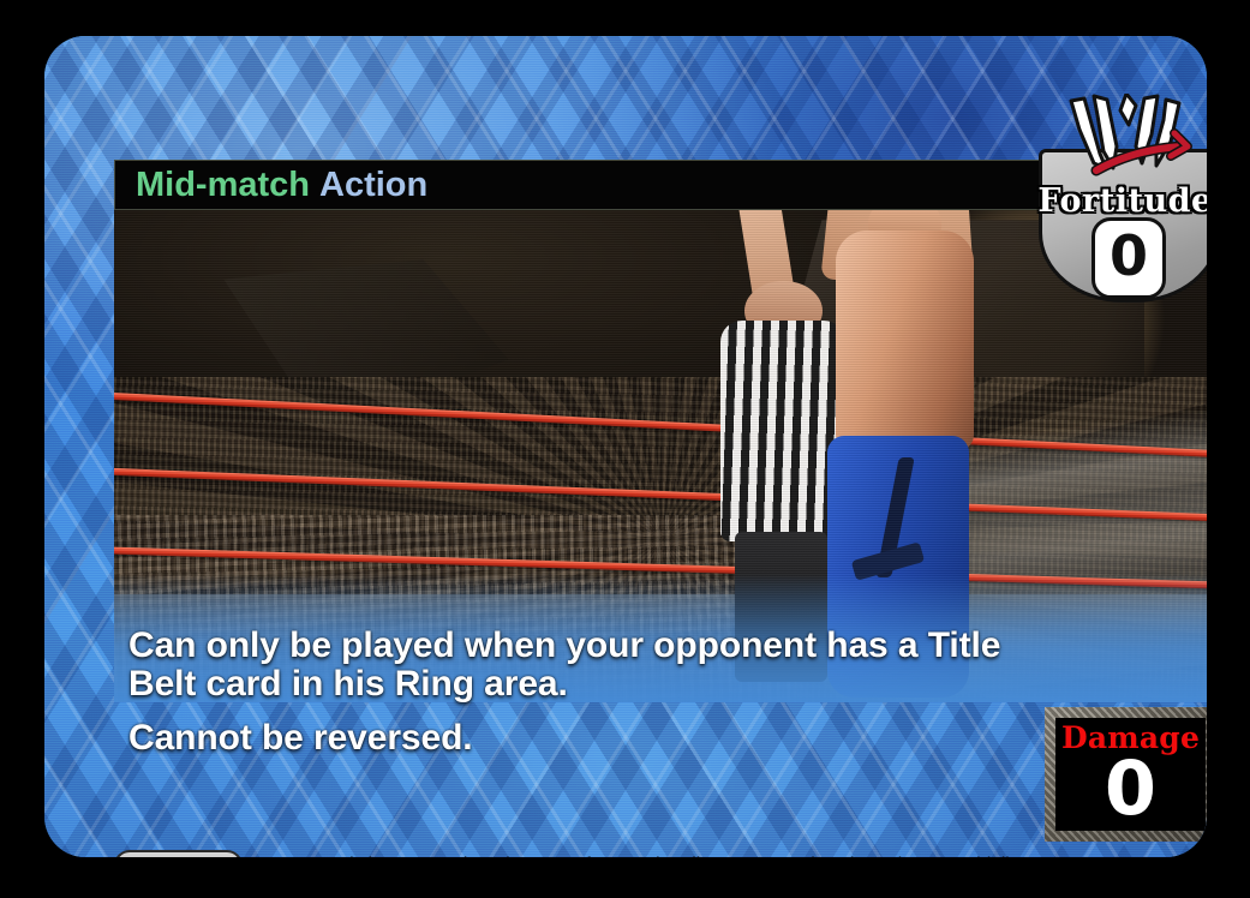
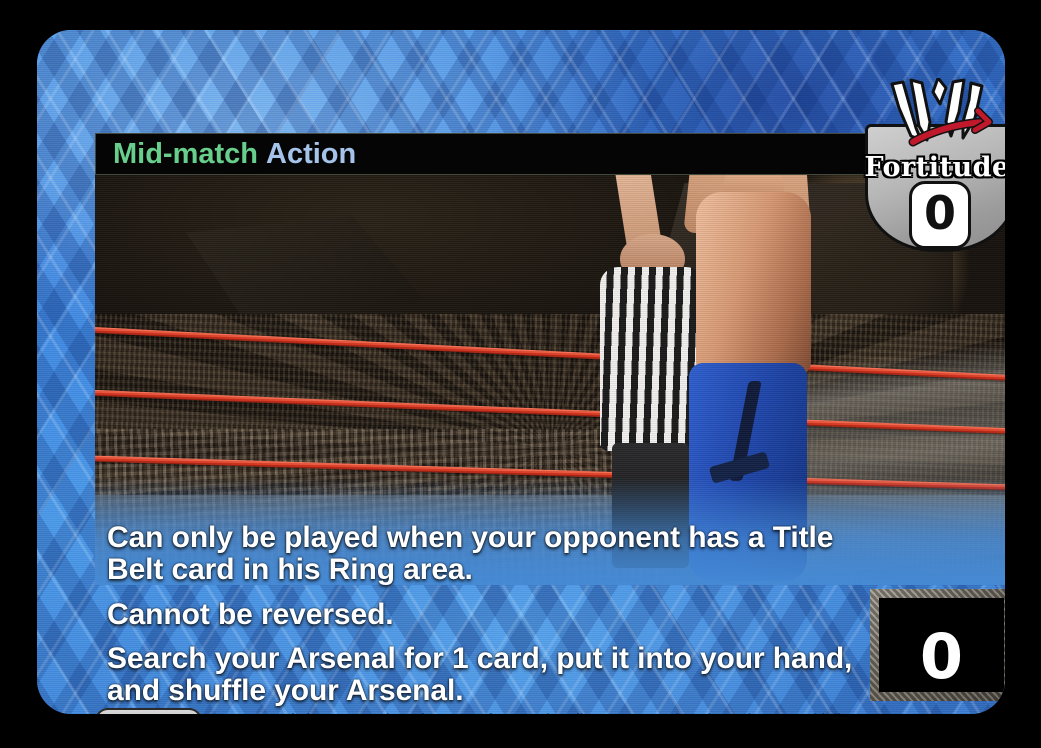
  Mid-match Action
  Can only be played when your opponent has a Title Belt card in his Ring area.
  Cannot be reversed.
+ Search your Arsenal for 1 card, put it into your hand, and shuffle your Arsenal.
  Fortitude
  0
- Damage
  0
